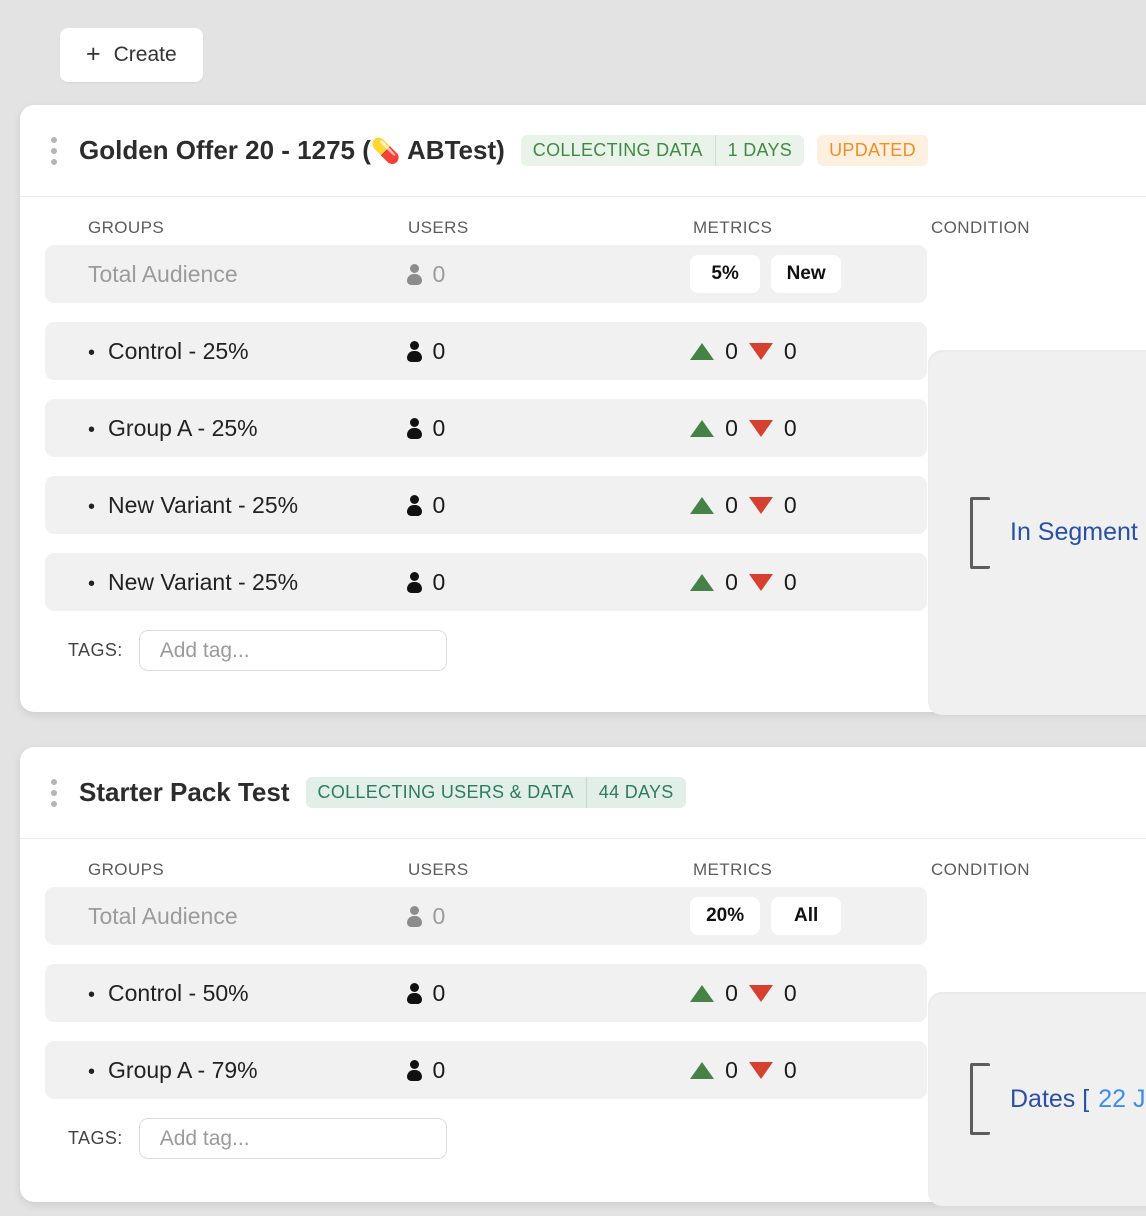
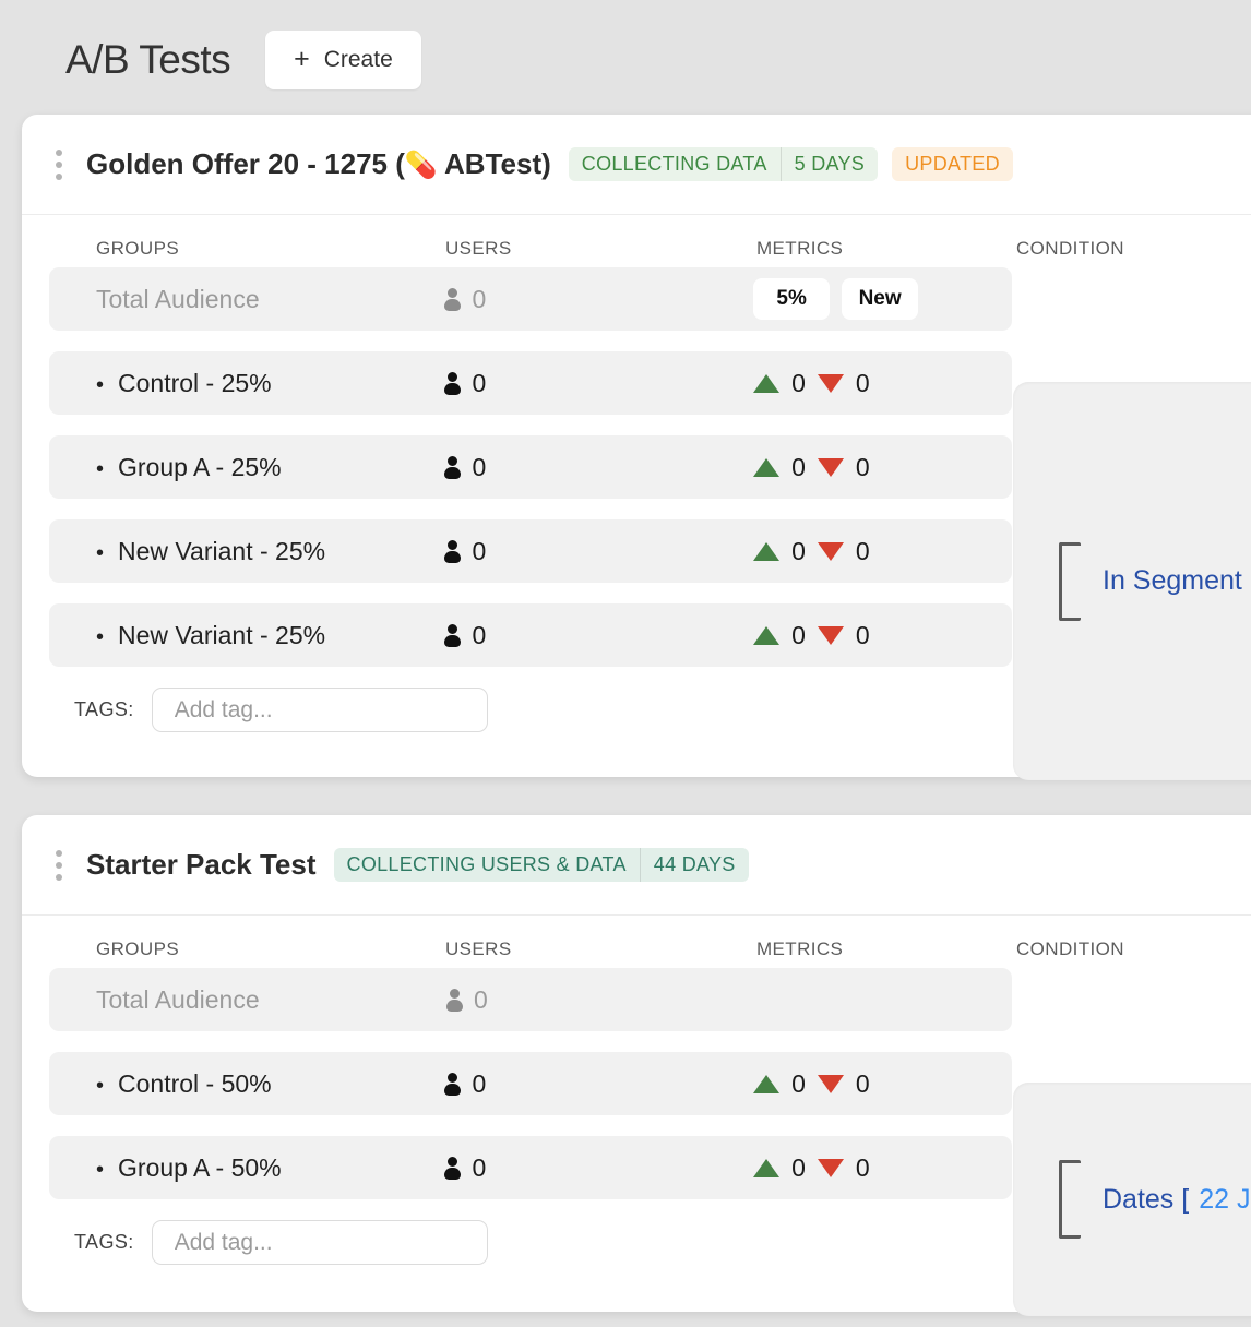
+ A/B Tests
  +
  Create
  Golden Offer 20 - 1275 (💊 ABTest)
  COLLECTING DATA
- 1 DAYS
+ 5 DAYS
  UPDATED
  GROUPS
  USERS
  METRICS
  CONDITION
  Total Audience
  0
  5%
  New
  •
  Control - 25%
  0
  0
  0
  •
  Group A - 25%
  0
  0
  0
  •
  New Variant - 25%
  0
  0
  0
  •
  New Variant - 25%
  0
  0
  0
  In Segment
  TAGS:
  Add tag...
  Starter Pack Test
  COLLECTING USERS & DATA
  44 DAYS
  GROUPS
  USERS
  METRICS
  CONDITION
  Total Audience
  0
- 20%
- All
  •
  Control - 50%
  0
  0
  0
  •
- Group A - 79%
+ Group A - 50%
  0
  0
  0
  Dates [ 22 J
  TAGS:
  Add tag...
